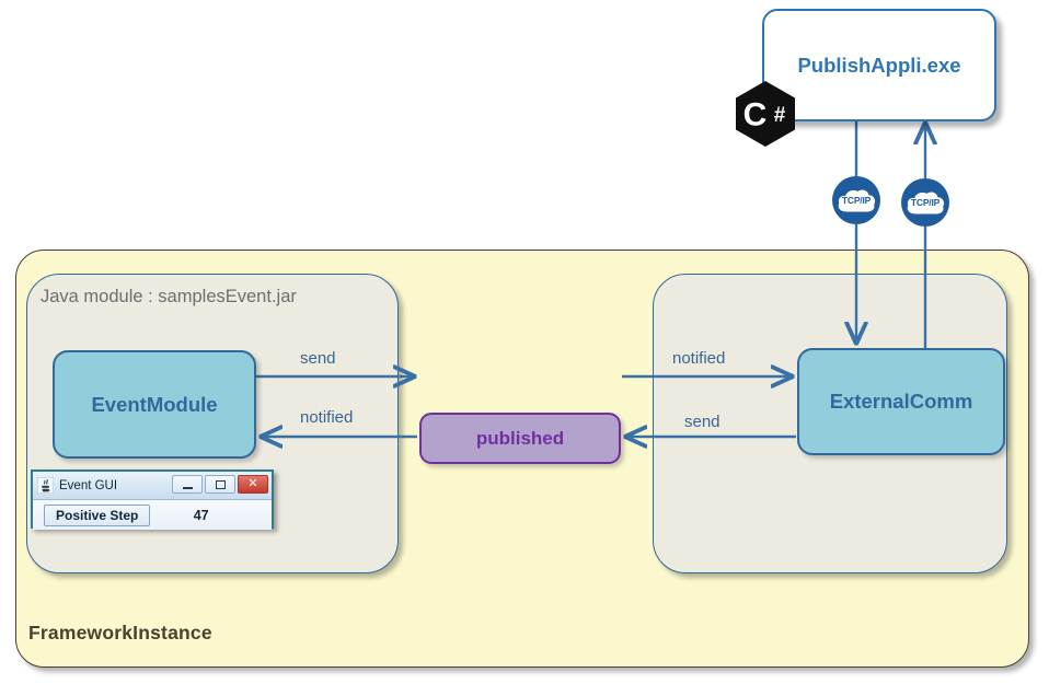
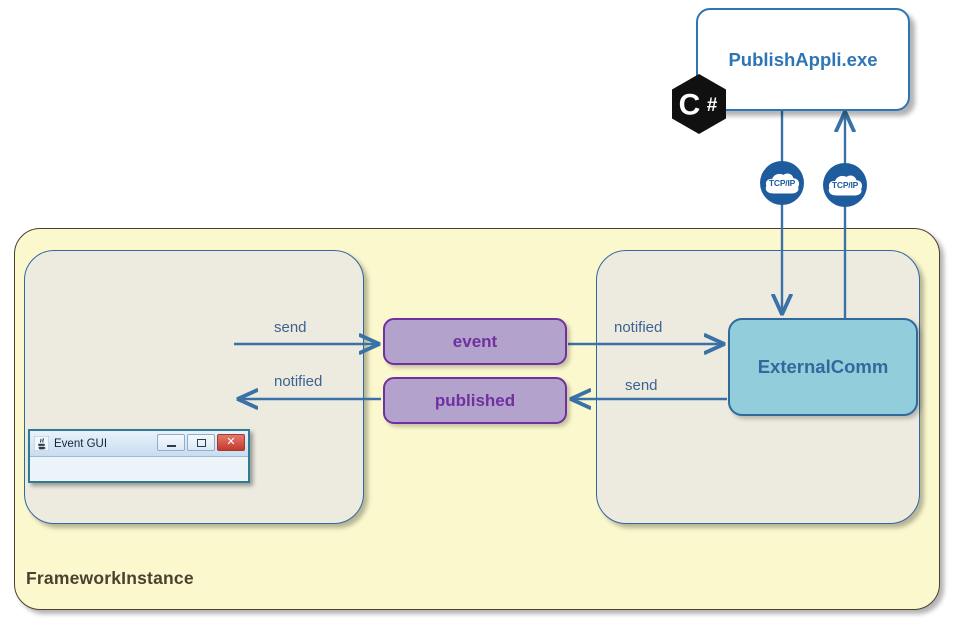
  FrameworkInstance
- Java module : samplesEvent.jar
  send
  notified
  notified
  send
- EventModule
  ExternalComm
+ event
  published
  PublishAppli.exe
  C
  #
  TCP/IP
  TCP/IP
  Event GUI
  ✕
- Positive Step
- 47
